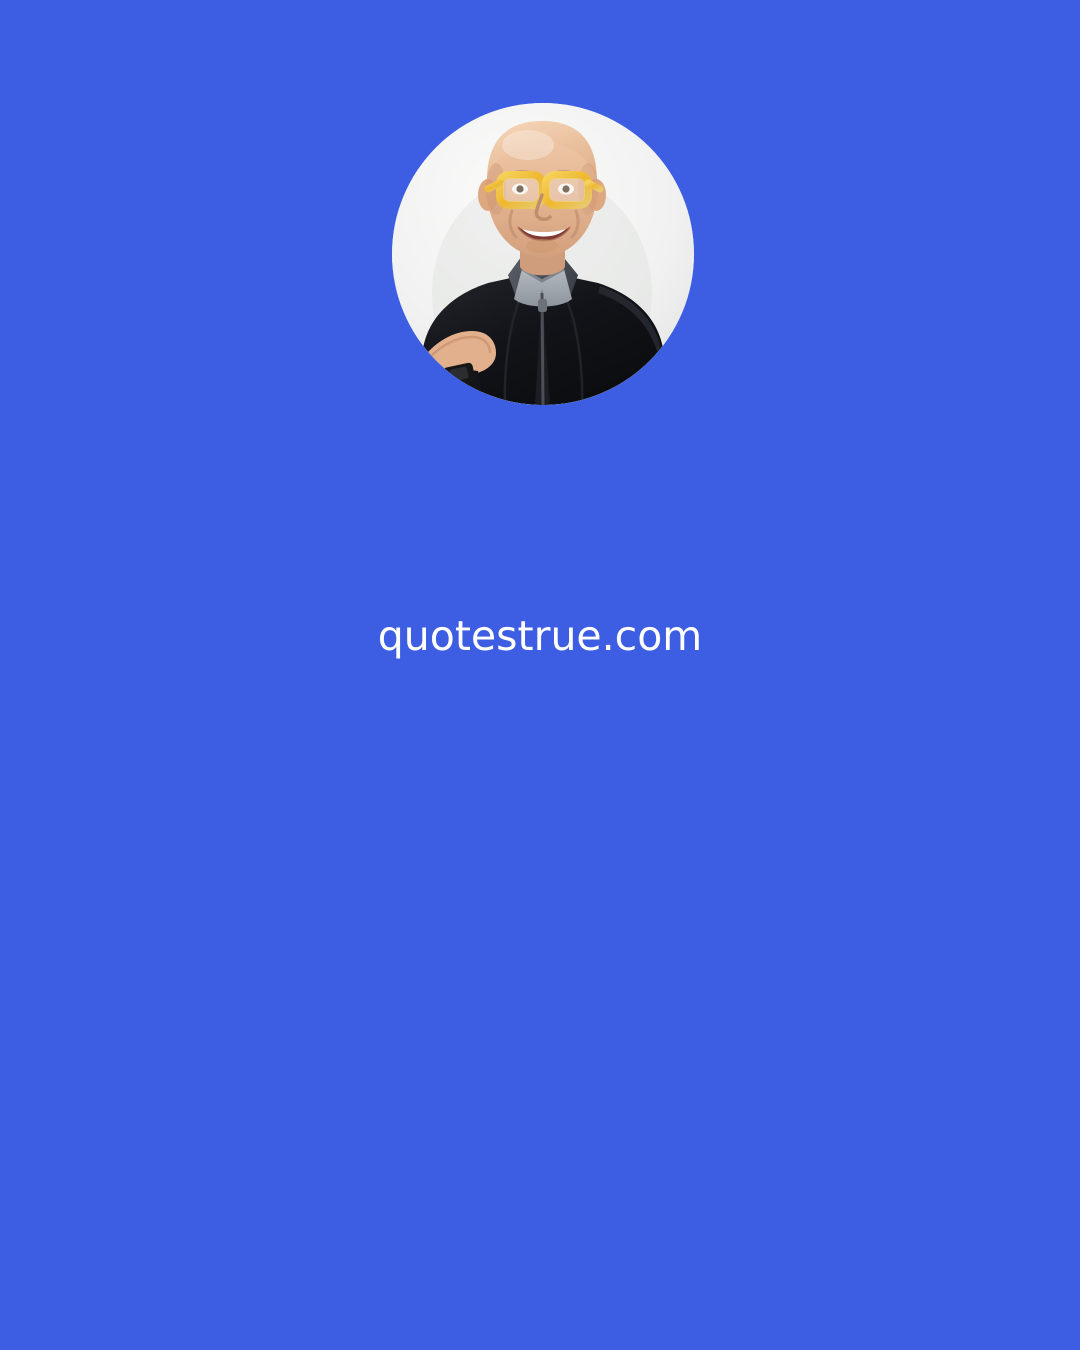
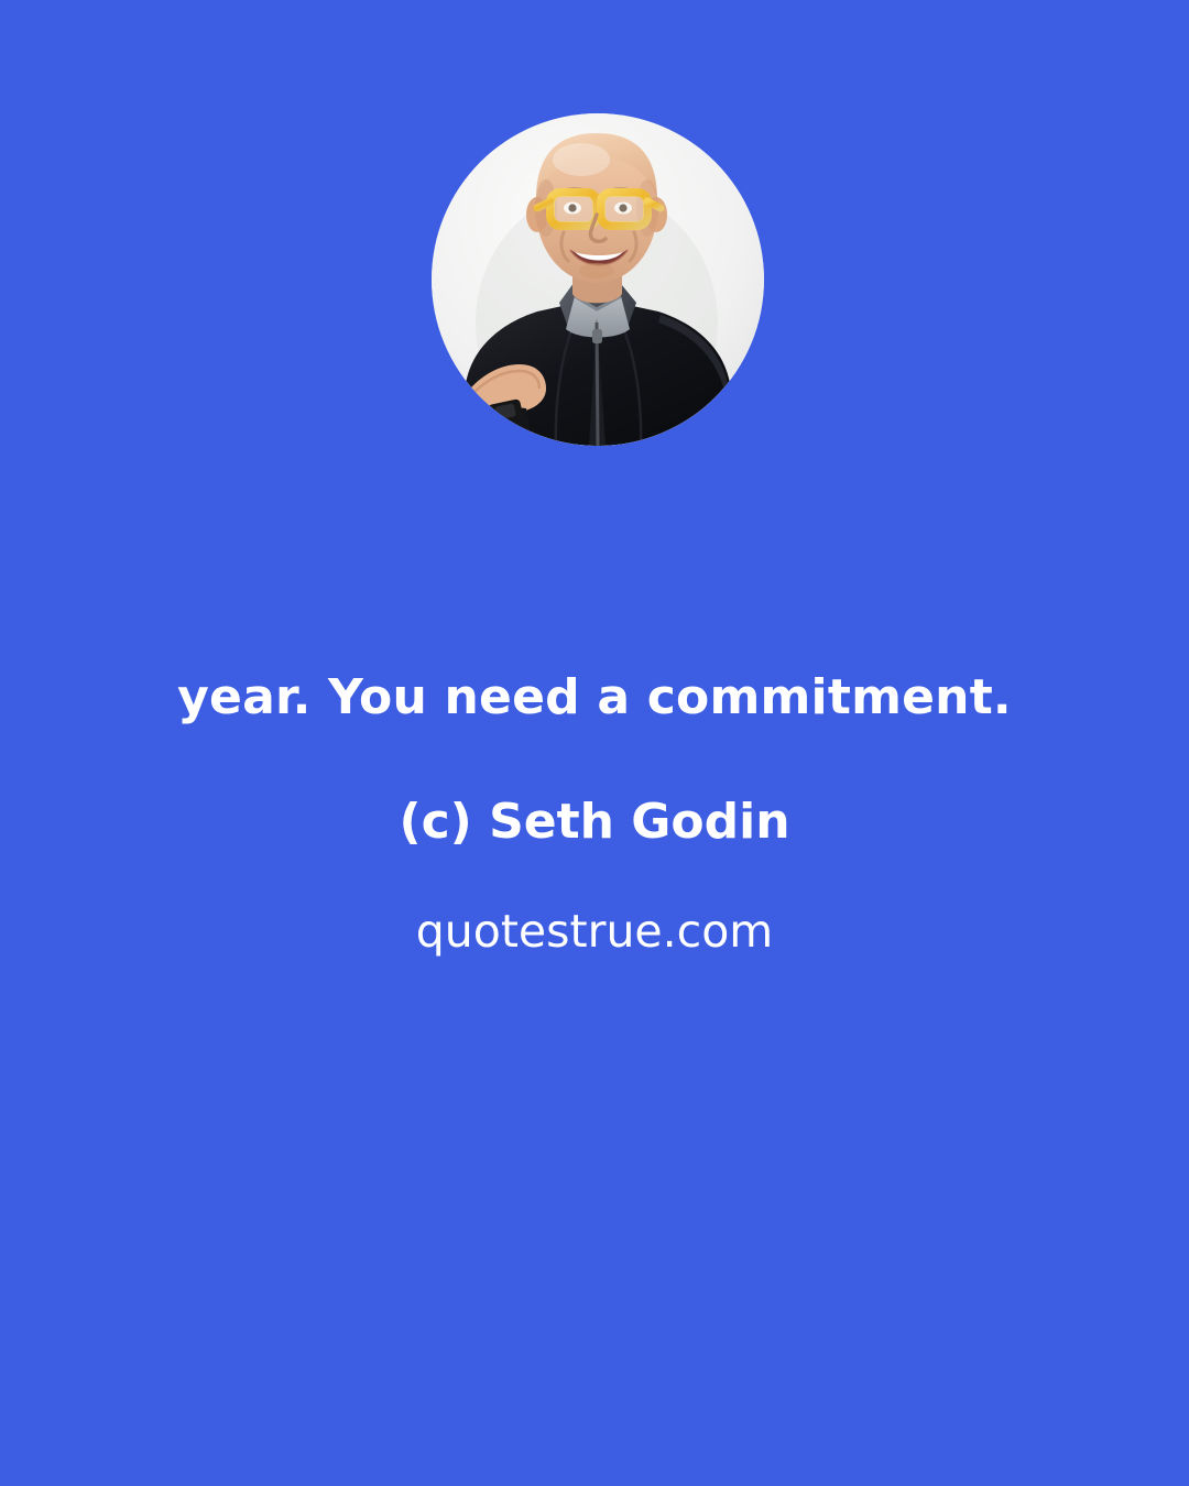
+ year. You need a commitment.
+ (c) Seth Godin
  quotestrue.com
